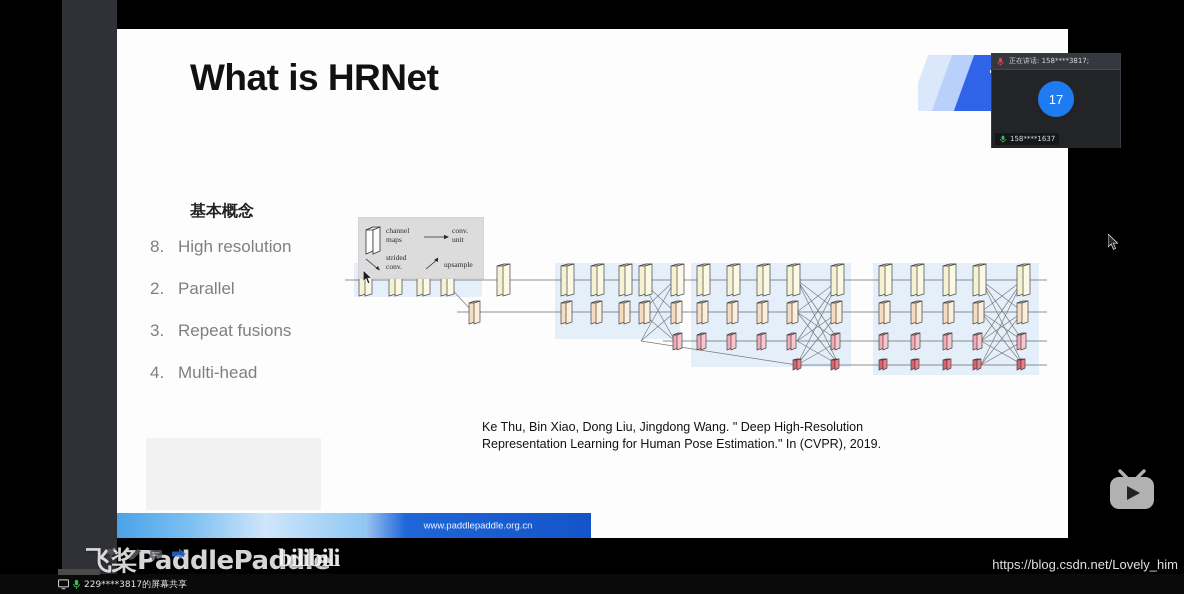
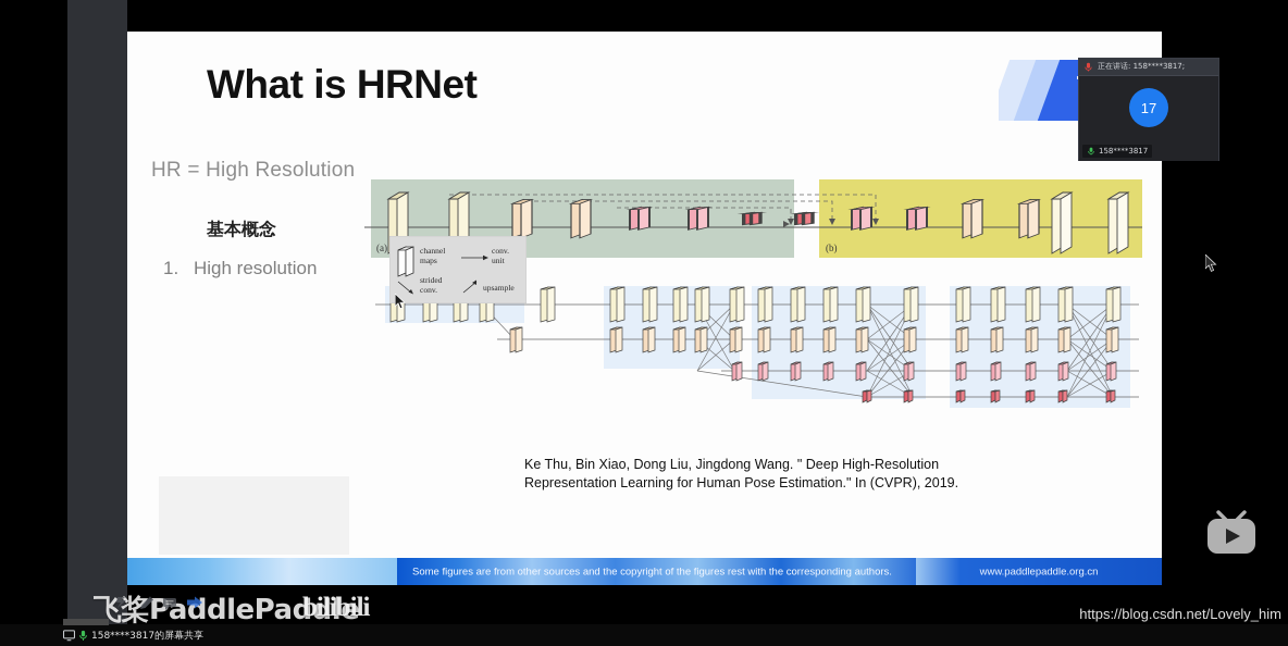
  What is HRNet
+ HR = High Resolution
  基本概念
- 8.
+ 1.
  High resolution
- 2.
- Parallel
- 3.
- Repeat fusions
- 4.
- Multi-head
  Ke Thu, Bin Xiao, Dong Liu, Jingdong Wang. " Deep High-Resolution Representation Learning for Human Pose Estimation." In (CVPR), 2019.
+ (a)
+ (b)
  channel
  maps
  conv.
  unit
  strided
  conv.
  upsample
+ Some figures are from other sources and the copyright of the figures rest with the corresponding authors.
  www.paddlepaddle.org.cn
  飞桨PaddlePaddle
  bilibili
  正在讲话: 158****3817;
  17
- 158****1637
+ 158****3817
  https://blog.csdn.net/Lovely_him
- 229****3817的屏幕共享
+ 158****3817的屏幕共享
